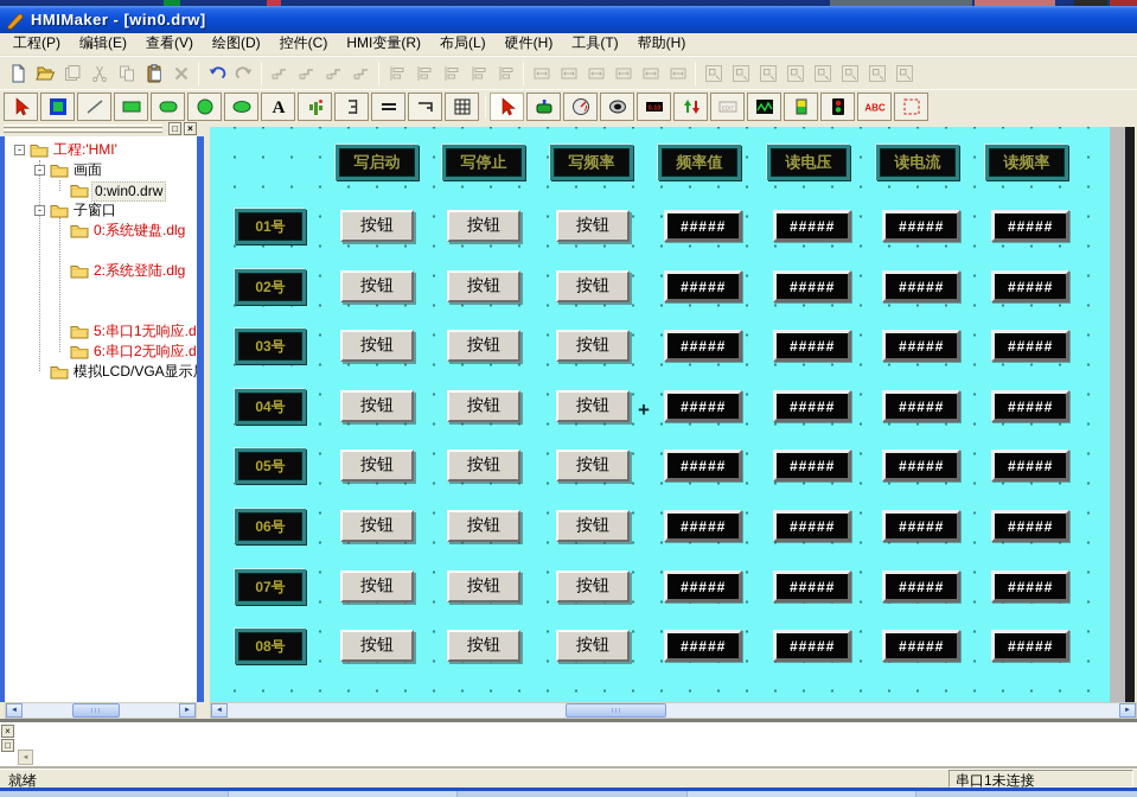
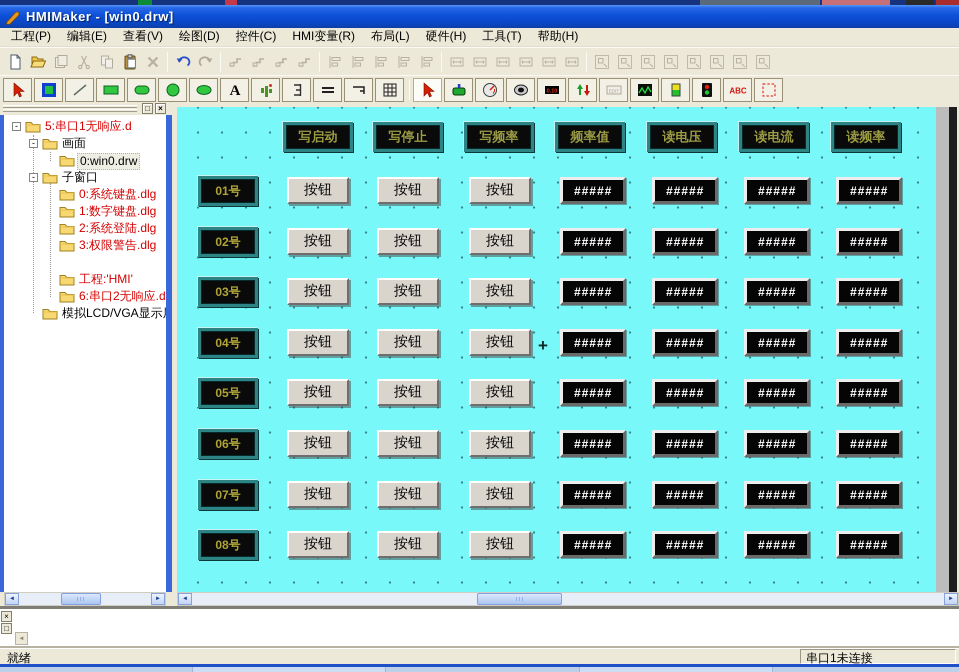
  HMIMaker - [win0.drw]
  工程(P)
  编辑(E)
  查看(V)
  绘图(D)
  控件(C)
  HMI变量(R)
  布局(L)
  硬件(H)
  工具(T)
  帮助(H)
  A
  ABC
  □
  ×
  -
- 工程:'HMI'
+ 5:串口1无响应.d
  -
  画面
  0:win0.drw
  -
  子窗口
  0:系统键盘.dlg
+ 1:数字键盘.dlg
  2:系统登陆.dlg
+ 3:权限警告.dlg
- 5:串口1无响应.d
+ 工程:'HMI'
  6:串口2无响应.d
  模拟LCD/VGA显示
  写启动
  写停止
  写频率
  频率值
  读电压
  读电流
  读频率
  01号
  按钮
  按钮
  按钮
  #####
  #####
  #####
  #####
  02号
  按钮
  按钮
  按钮
  #####
  #####
  #####
  #####
  03号
  按钮
  按钮
  按钮
  #####
  #####
  #####
  #####
  04号
  按钮
  按钮
  按钮
  #####
  #####
  #####
  #####
  05号
  按钮
  按钮
  按钮
  #####
  #####
  #####
  #####
  06号
  按钮
  按钮
  按钮
  #####
  #####
  #####
  #####
  07号
  按钮
  按钮
  按钮
  #####
  #####
  #####
  #####
  08号
  按钮
  按钮
  按钮
  #####
  #####
  #####
  #####
  +
  ×
  □
  就绪
  串口1未连接
